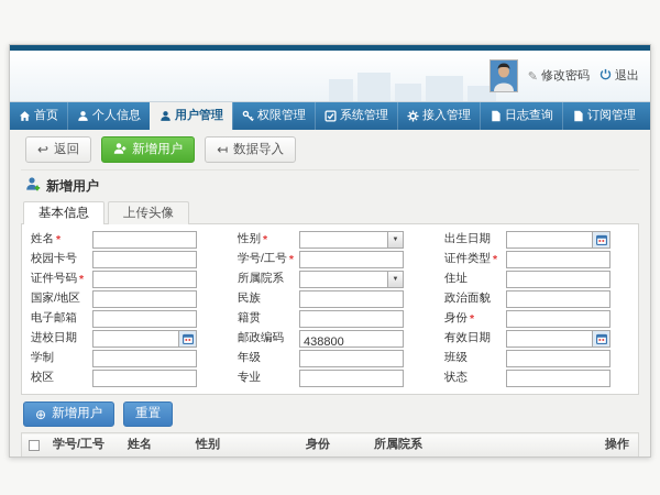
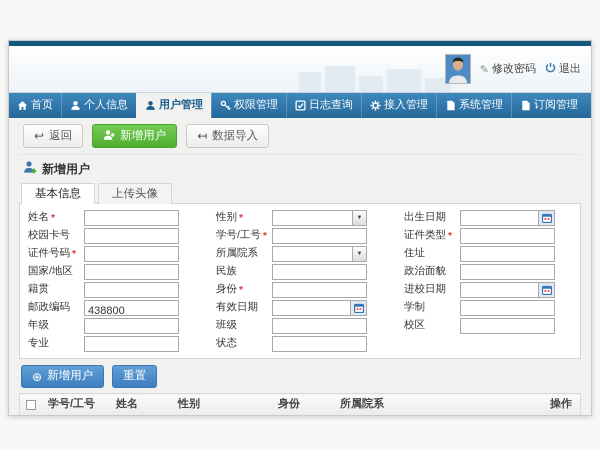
  ✎
  修改密码
  退出
  首页
  个人信息
  用户管理
  权限管理
- 系统管理
+ 日志查询
  接入管理
- 日志查询
+ 系统管理
  订阅管理
  ↩
  返回
  新增用户
  ↤
  数据导入
  新增用户
  基本信息
  上传头像
  姓名
  *
  性别
  *
  出生日期
  校园卡号
  学号/工号
  *
  证件类型
  *
  证件号码
  *
  所属院系
  住址
  国家/地区
  民族
  政治面貌
- 电子邮箱
  籍贯
  身份
  *
  进校日期
  邮政编码
  438800
  有效日期
  学制
  年级
  班级
  校区
  专业
  状态
  ⊕
  新增用户
  重置
  	学号/工号	姓名	性别	身份	所属院系	操作
